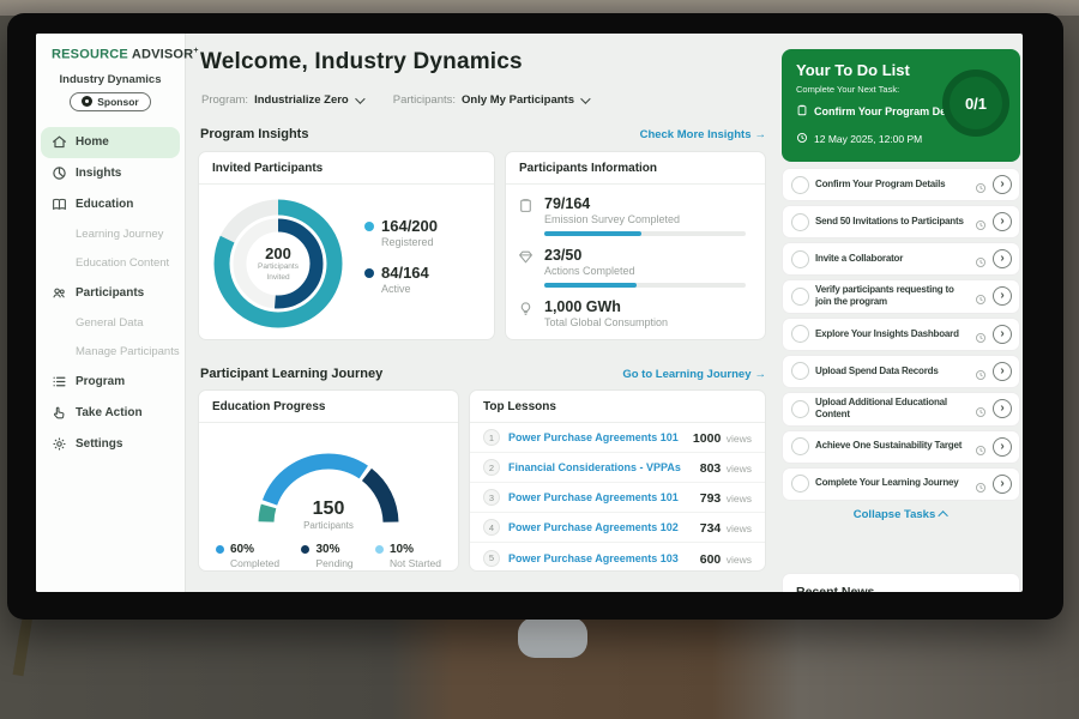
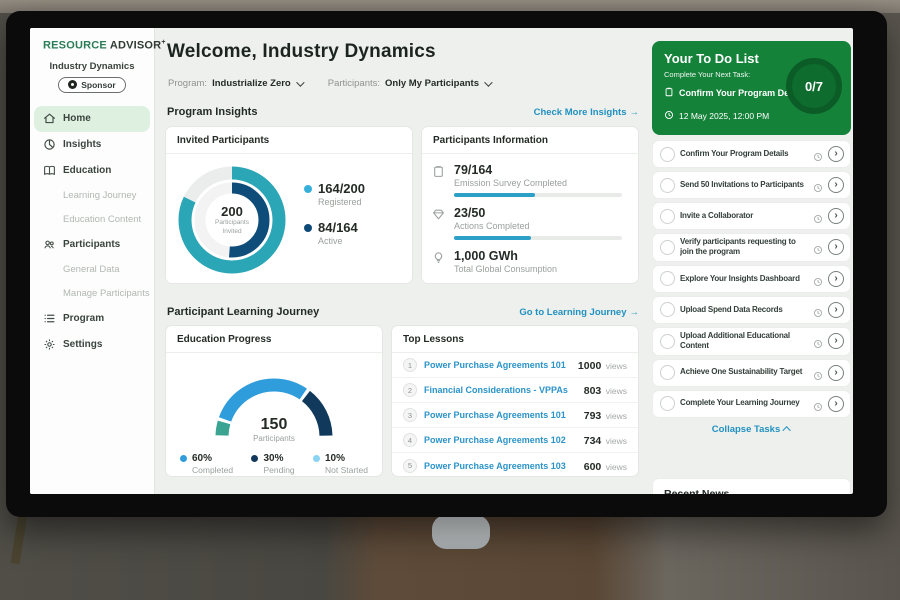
  RESOURCE ADVISOR
  Industry Dynamics
  Sponsor
  Home
  Insights
  Education
  Learning Journey
  Education Content
  Participants
  General Data
  Manage Participants
  Program
- Take Action
  Settings
  Welcome, Industry Dynamics
  Program:
  Industrialize Zero
  Participants:
  Only My Participants
  Program Insights
  Check More Insights →
  Invited Participants
  200
  164/200
  Registered
  84/164
  Active
  Participants Information
  79/164
  Emission Survey Completed
  23/50
  Actions Completed
  1,000 GWh
  Total Global Consumption
  Participant Learning Journey
  Go to Learning Journey →
  Education Progress
  150
  Participants
  60%
  Completed
  30%
  Pending
  10%
  Not Started
  Top Lessons
  1
  Power Purchase Agreements 101
  1000 views
  2
  Financial Considerations - VPPAs
  803 views
  3
  Power Purchase Agreements 101
  793 views
  4
  Power Purchase Agreements 102
  734 views
  5
  Power Purchase Agreements 103
  600 views
  Your To Do List
  Complete Your Next Task:
  Confirm Your Program D
  12 May 2025, 12:00 PM
- 0/1
+ 0/7
  Confirm Your Program Details
  ›
  Send 50 Invitations to Participants
  ›
  Invite a Collaborator
  ›
  Verify participants requesting to join the program
  ›
  Explore Your Insights Dashboard
  ›
  Upload Spend Data Records
  ›
  Upload Additional Educational Content
  ›
  Achieve One Sustainability Target
  ›
  Complete Your Learning Journey
  ›
  Collapse Tasks
